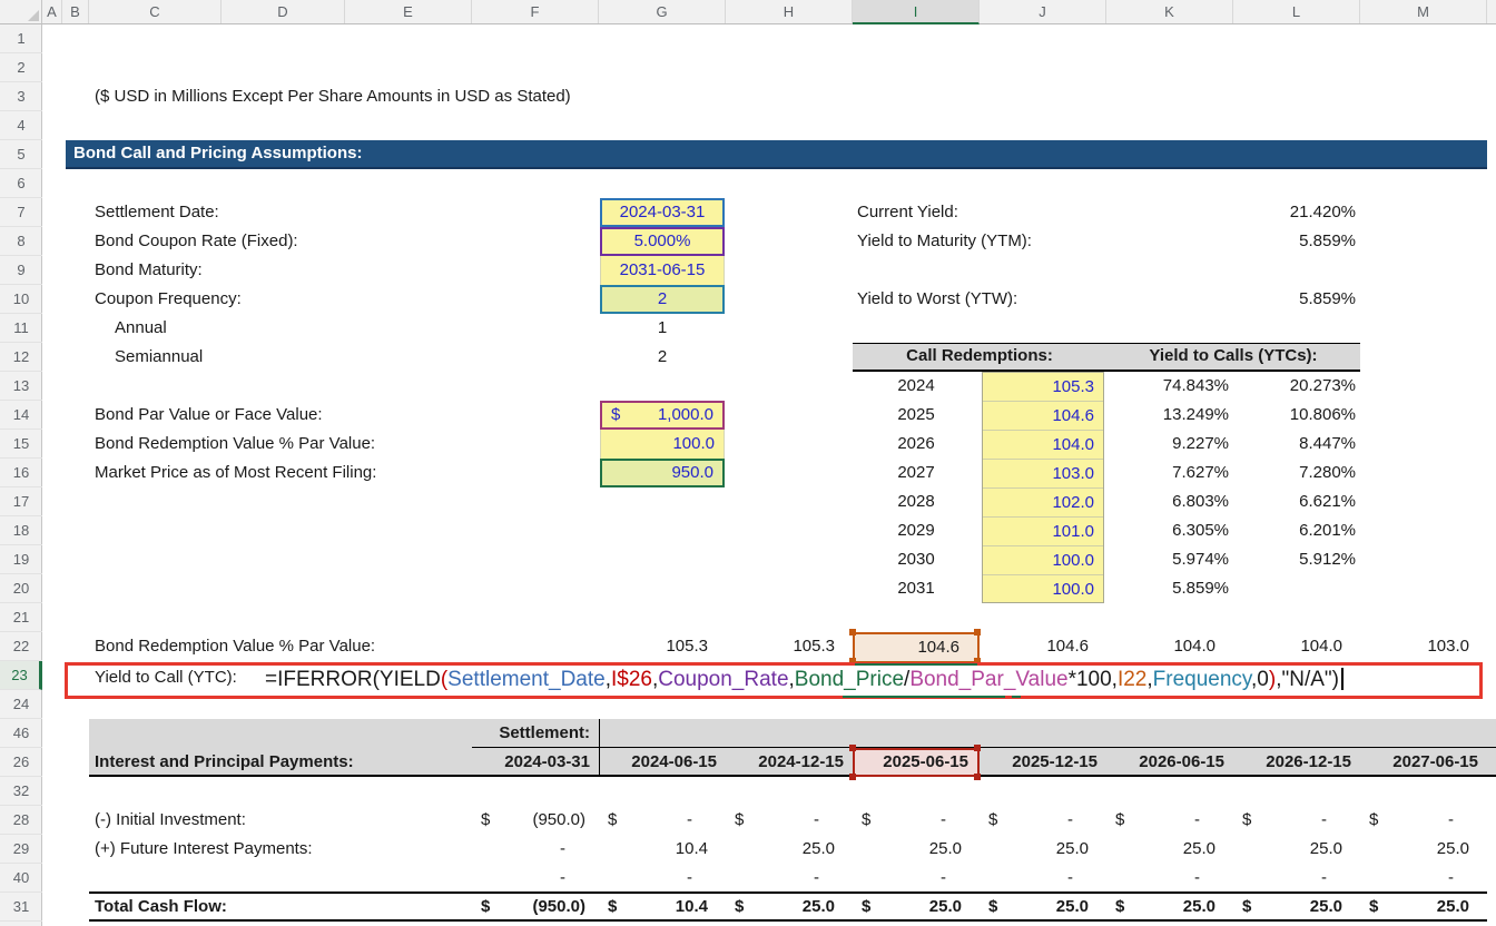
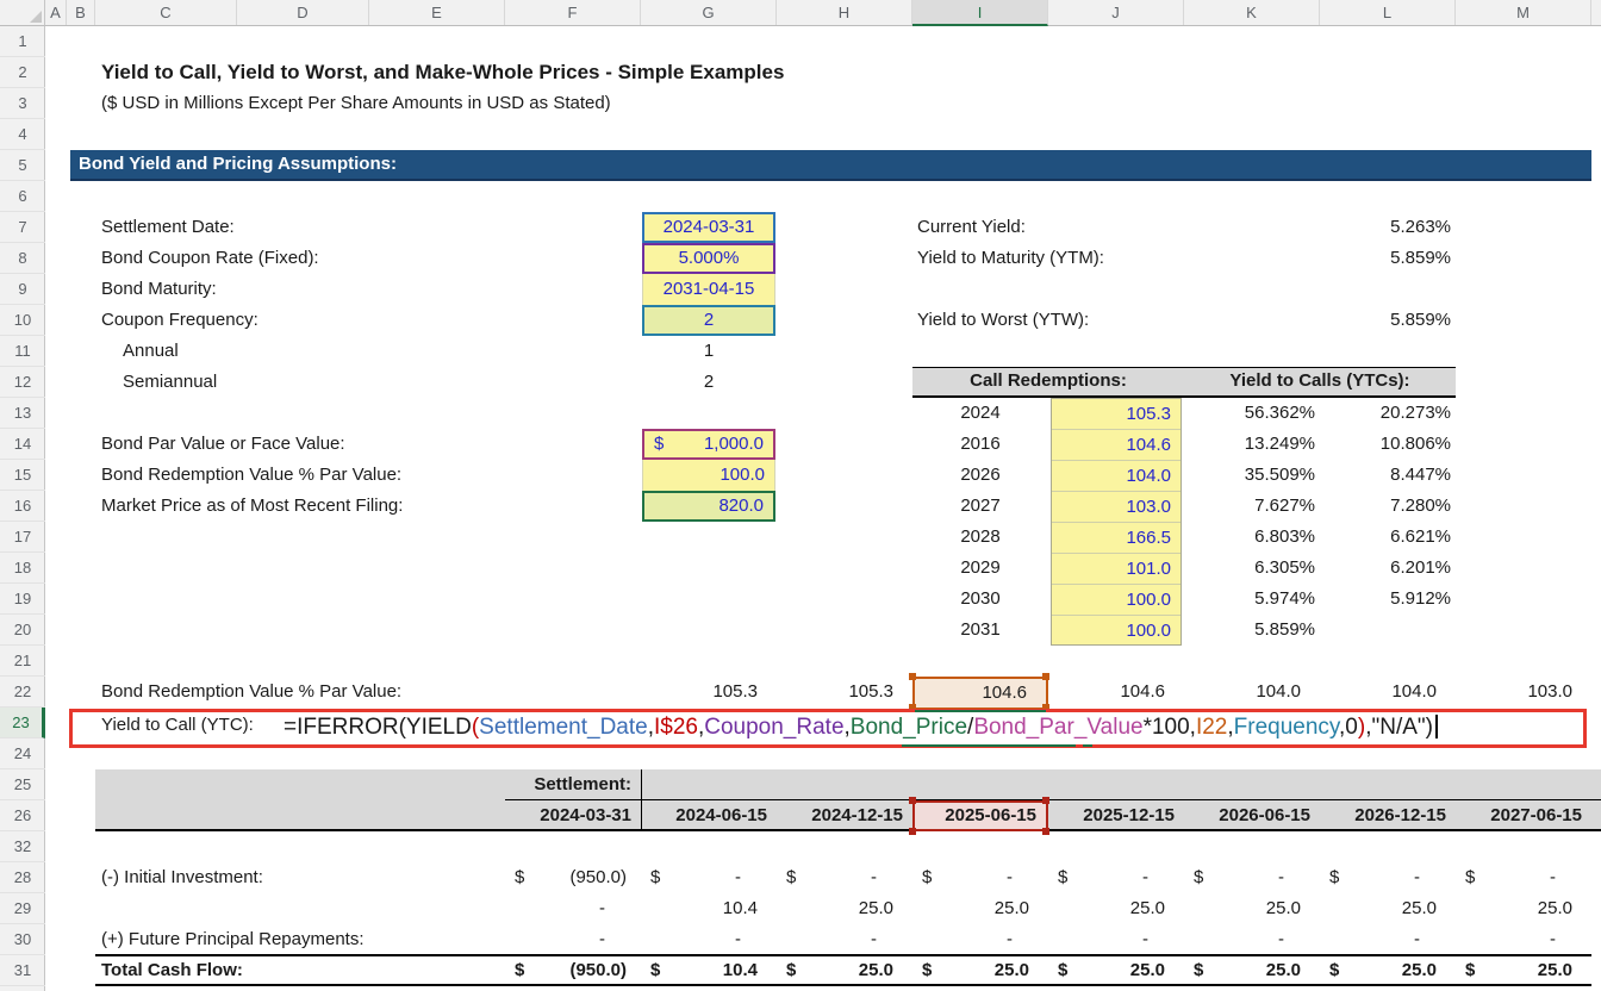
  A
  B
  C
  D
  E
  F
  G
  H
  I
  J
  K
  L
  M
  1
  2
  3
  4
  5
  6
  7
  8
  9
  10
  11
  12
  13
  14
  15
  16
  17
  18
  19
  20
  21
  22
  23
  24
- 46
+ 25
  26
  32
  28
  29
- 40
+ 30
  31
+ Yield to Call, Yield to Worst, and Make-Whole Prices - Simple Examples
  ($ USD in Millions Except Per Share Amounts in USD as Stated)
- Bond Call and Pricing Assumptions:
+ Bond Yield and Pricing Assumptions:
  Settlement Date:
  Bond Coupon Rate (Fixed):
  Bond Maturity:
  Coupon Frequency:
  Annual
  Semiannual
  Bond Par Value or Face Value:
  Bond Redemption Value % Par Value:
  Market Price as of Most Recent Filing:
  2024-03-31
  5.000%
- 2031-06-15
+ 2031-04-15
  2
  1
  2
  $
  1,000.0
  100.0
- 950.0
+ 820.0
  Current Yield:
  Yield to Maturity (YTM):
  Yield to Worst (YTW):
- 21.420%
+ 5.263%
  5.859%
  5.859%
  Call Redemptions:
  Yield to Calls (YTCs):
  2024
- 2025
+ 2016
  2026
  2027
  2028
  2029
  2030
  2031
  105.3
  104.6
  104.0
  103.0
- 102.0
+ 166.5
  101.0
  100.0
  100.0
- 74.843%
+ 56.362%
  13.249%
- 9.227%
+ 35.509%
  7.627%
  6.803%
  6.305%
  5.974%
  5.859%
  20.273%
  10.806%
  8.447%
  7.280%
  6.621%
  6.201%
  5.912%
  Bond Redemption Value % Par Value:
  105.3
  105.3
  104.6
  104.6
  104.0
  104.0
  103.0
  Yield to Call (YTC):
  =IFERROR(YIELD(Settlement_Date,I$26,Coupon_Rate,Bond_Price/Bond_Par_Value*100,I22,Frequency,0),"N/A")
  Settlement:
- Interest and Principal Payments:
  2024-03-31
  2024-06-15
  2024-12-15
  2025-06-15
  2025-12-15
  2026-06-15
  2026-12-15
  2027-06-15
  (-) Initial Investment:
  $
  (950.0)
  $
  -
  $
  -
  $
  -
  $
  -
  $
  -
  $
  -
  $
  -
- (+) Future Interest Payments:
  -
  10.4
  25.0
  25.0
  25.0
  25.0
  25.0
  25.0
+ (+) Future Principal Repayments:
  -
  -
  -
  -
  -
  -
  -
  -
  Total Cash Flow:
  $
  (950.0)
  $
  10.4
  $
  25.0
  $
  25.0
  $
  25.0
  $
  25.0
  $
  25.0
  $
  25.0
